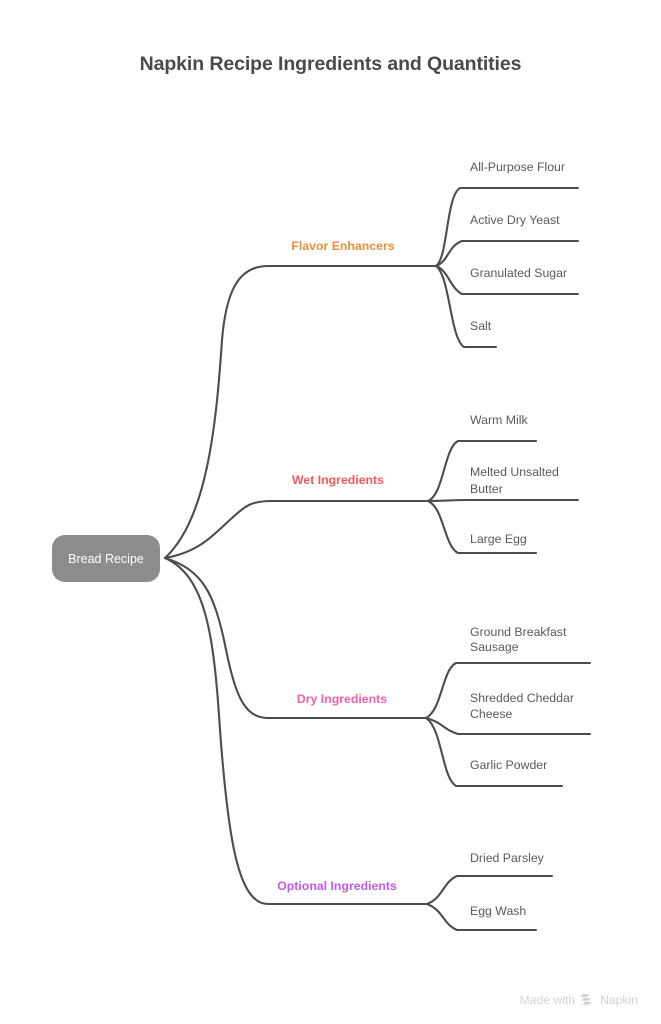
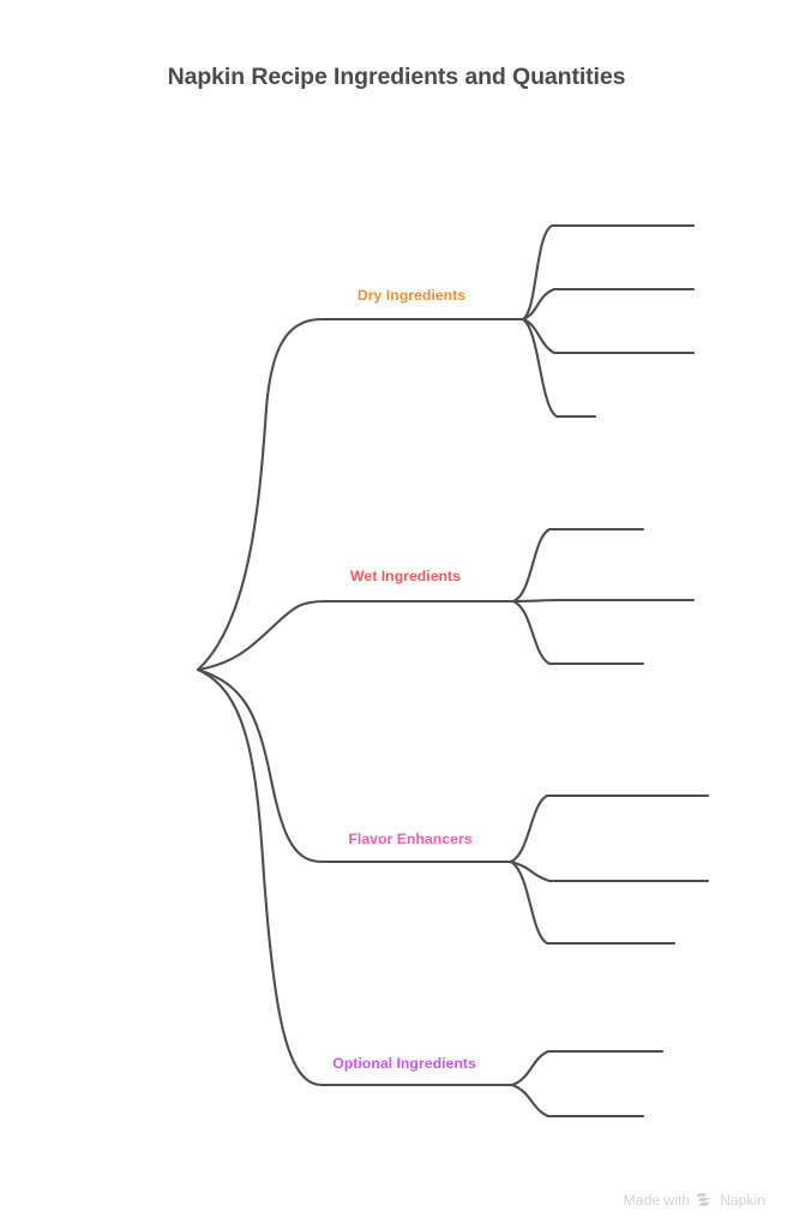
  Napkin Recipe Ingredients and Quantities
- Bread Recipe
- Flavor Enhancers
+ Dry Ingredients
  Wet Ingredients
- Dry Ingredients
+ Flavor Enhancers
  Optional Ingredients
- All-Purpose Flour
- Active Dry Yeast
- Granulated Sugar
- Salt
- Warm Milk
- Melted Unsalted
- Butter
- Large Egg
- Ground Breakfast
- Sausage
- Shredded Cheddar
- Cheese
- Garlic Powder
- Dried Parsley
- Egg Wash
  Made with
  Napkin
